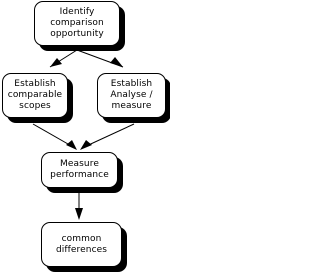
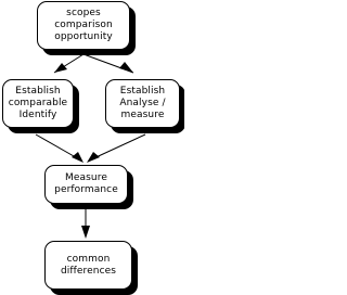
- Identify
+ scopes
  comparison
  opportunity
  Establish
  comparable
- scopes
+ Identify
  Establish
  Analyse /
  measure
  Measure
  performance
  common
  differences
